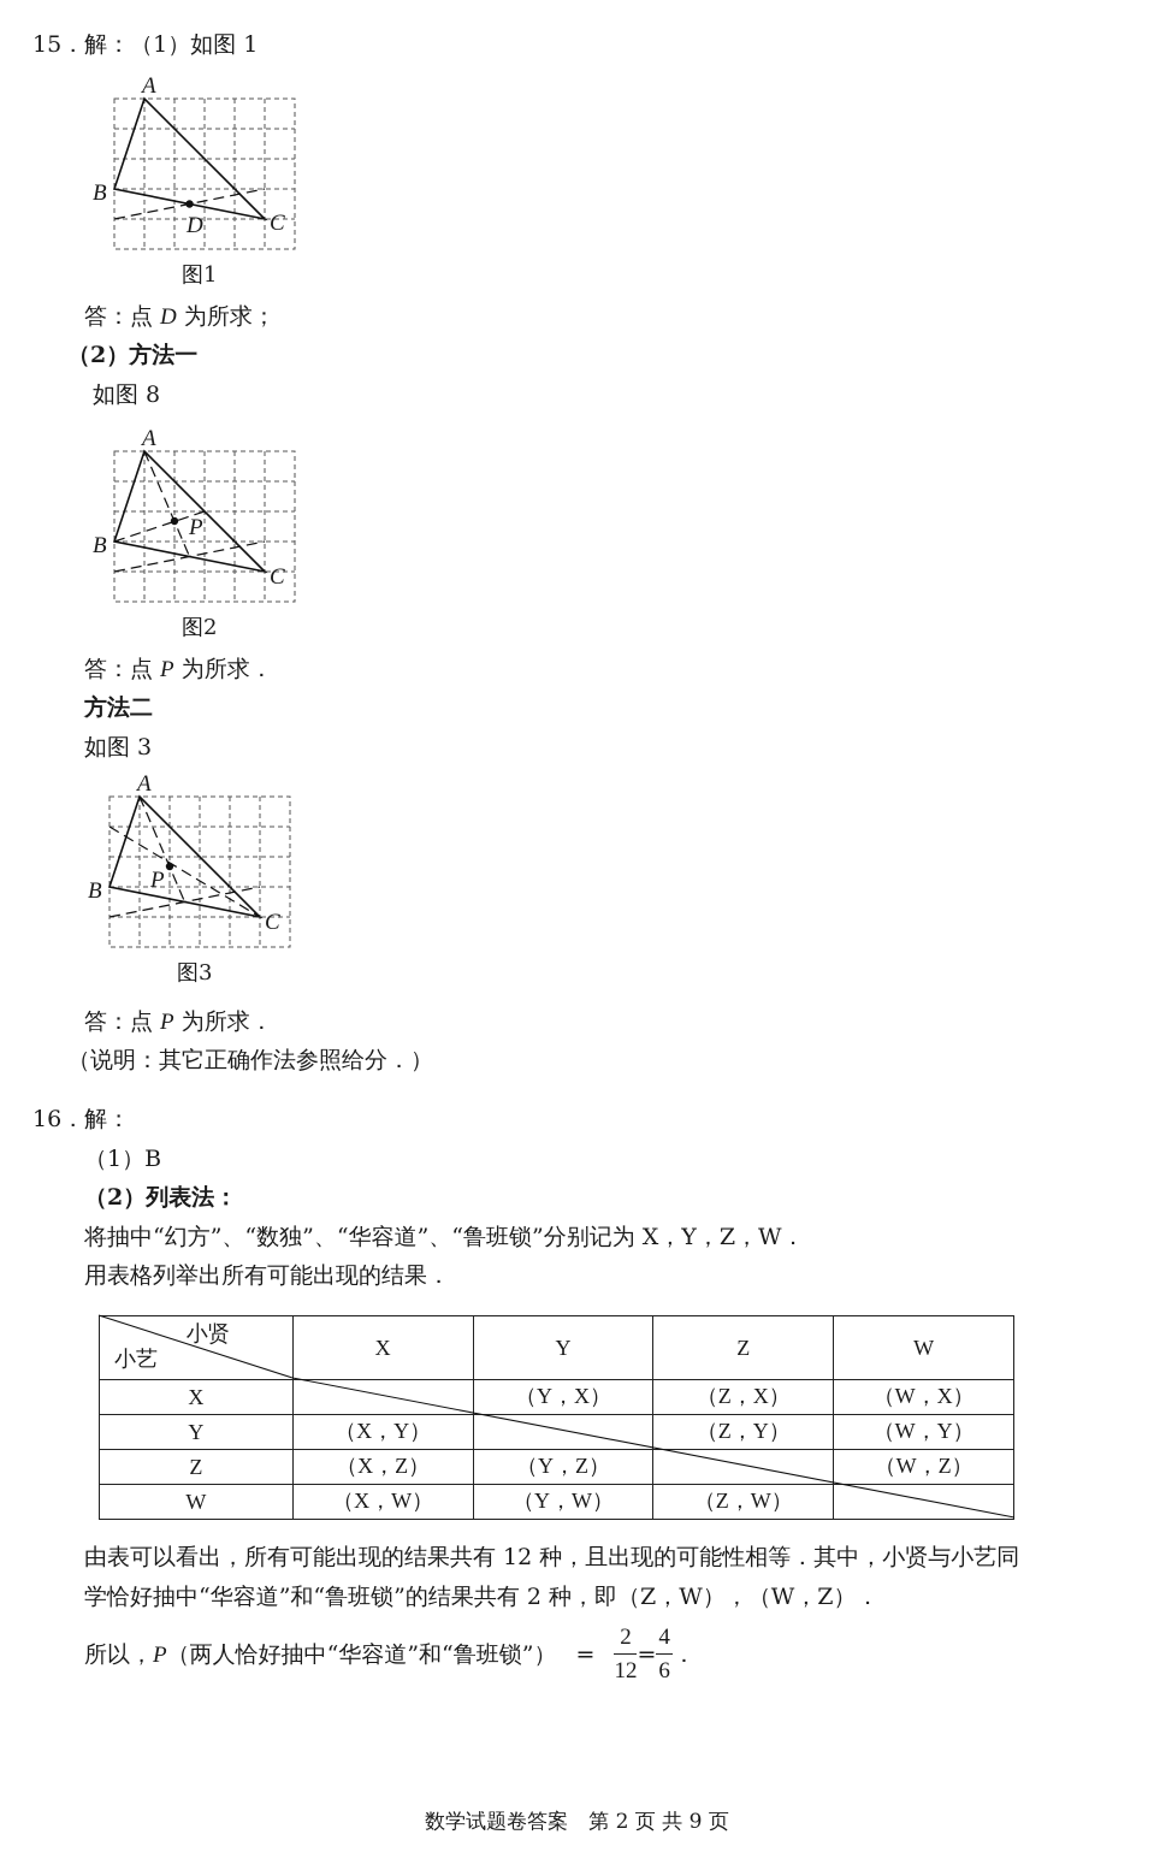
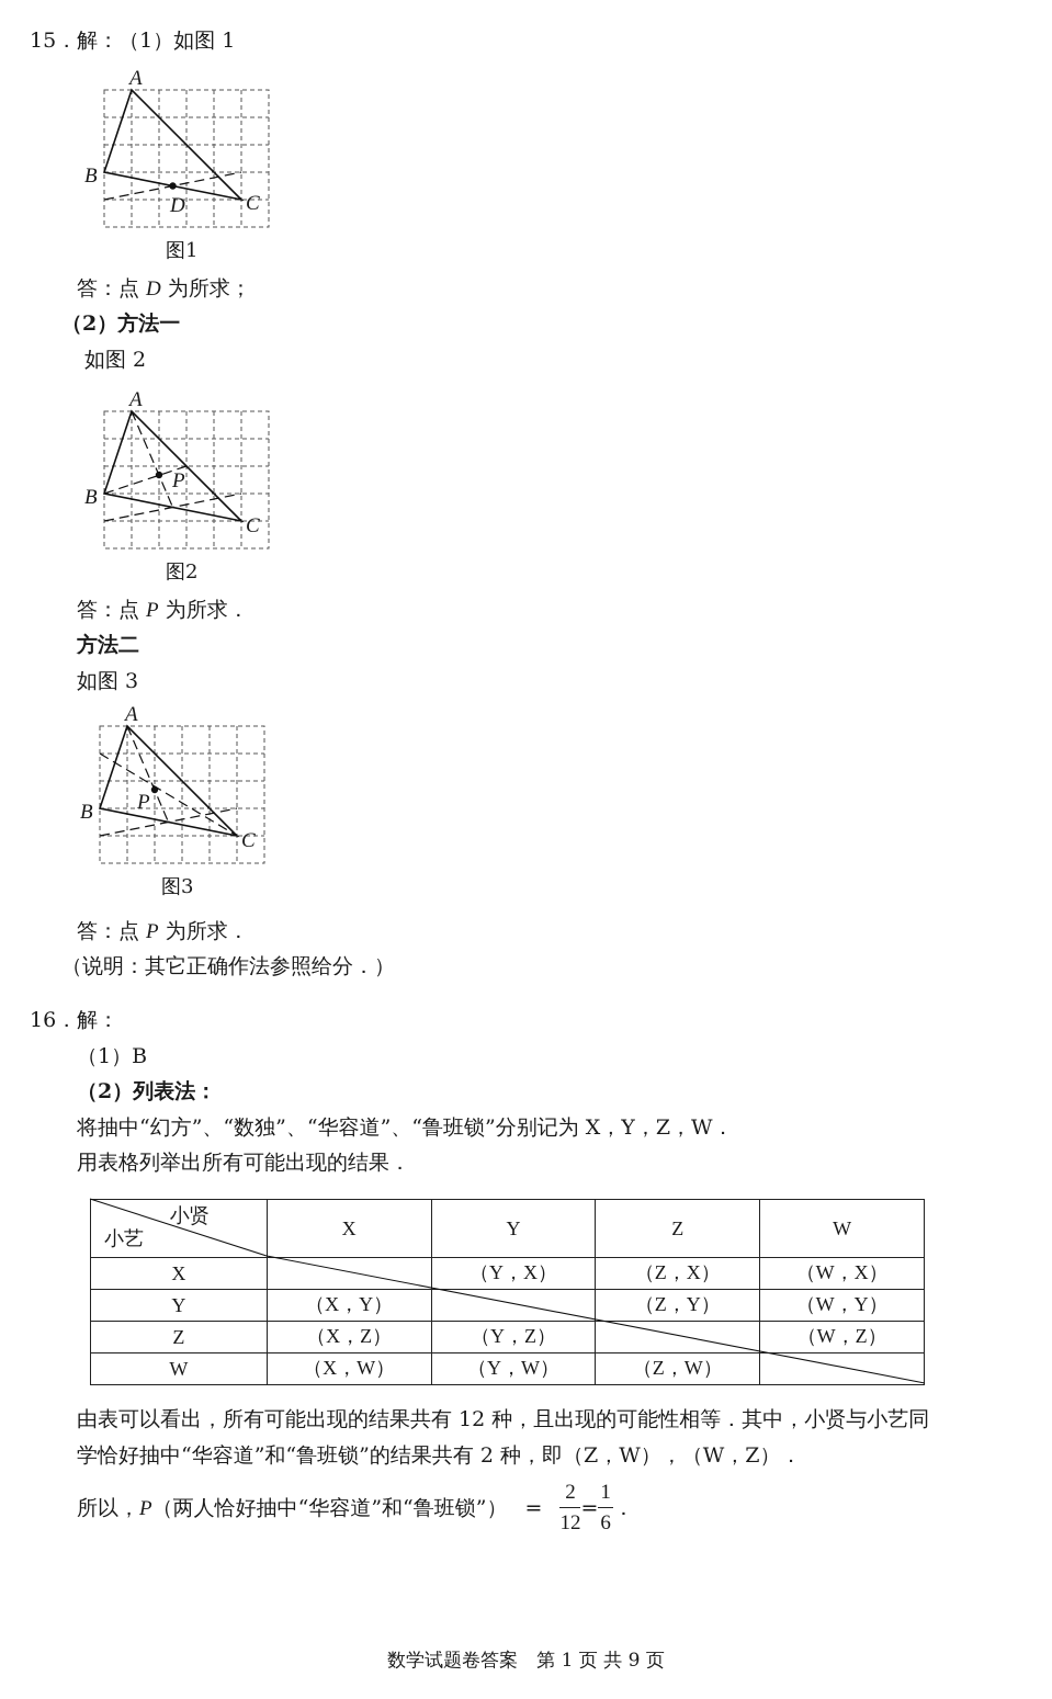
  15．解：（1）如图 1
  A
  B
  C
  D
  图1
  答：点 D 为所求；
  （2）方法一
- 如图 8
+ 如图 2
  A
  B
  C
  P
  图2
  答：点 P 为所求．
  方法二
  如图 3
  A
  B
  C
  P
  图3
  答：点 P 为所求．
  （说明：其它正确作法参照给分．）
  16．解：
  （1）B
  （2）列表法：
  将抽中“幻方”、“数独”、“华容道”、“鲁班锁”分别记为 X，Y，Z，W．
  用表格列举出所有可能出现的结果．
  小贤 小艺	X	Y	Z	W
  X		（Y，X）	（Z，X）	（W，X）
  Y	（X，Y）		（Z，Y）	（W，Y）
  Z	（X，Z）	（Y，Z）		（W，Z）
  W	（X，W）	（Y，W）	（Z，W）
  由表可以看出，所有可能出现的结果共有 12 种，且出现的可能性相等．其中，小贤与小艺同
  学恰好抽中“华容道”和“鲁班锁”的结果共有 2 种，即（Z，W），（W，Z）．
  所以，P（两人恰好抽中“华容道”和“鲁班锁”） =
  2
  12
  =
- 4
+ 1
  6
  ．
- 数学试题卷答案 第 2 页 共 9 页
+ 数学试题卷答案 第 1 页 共 9 页
